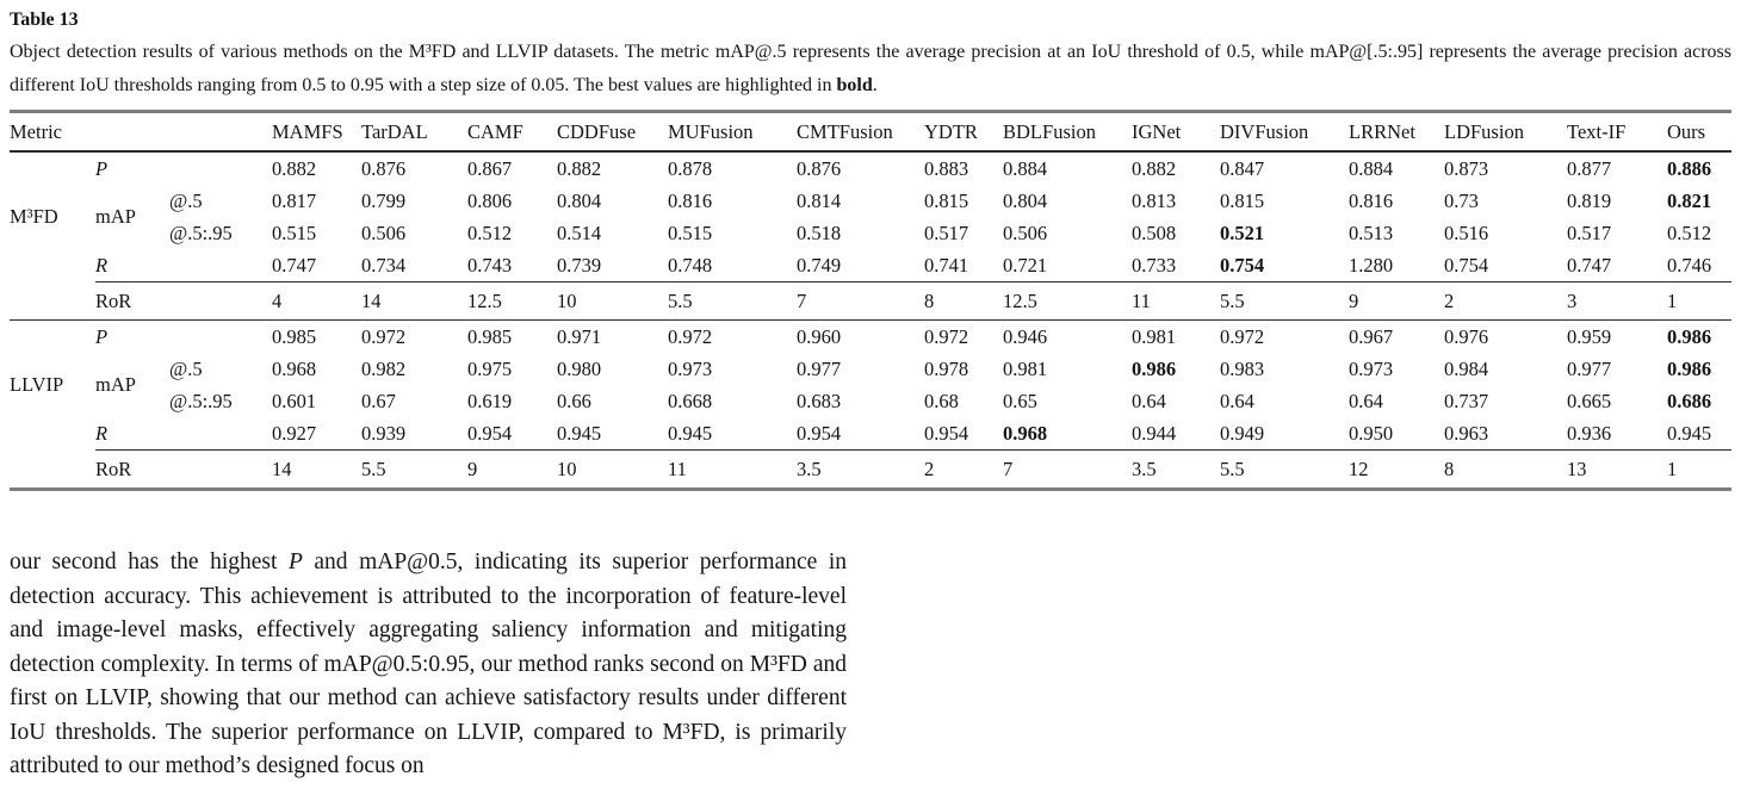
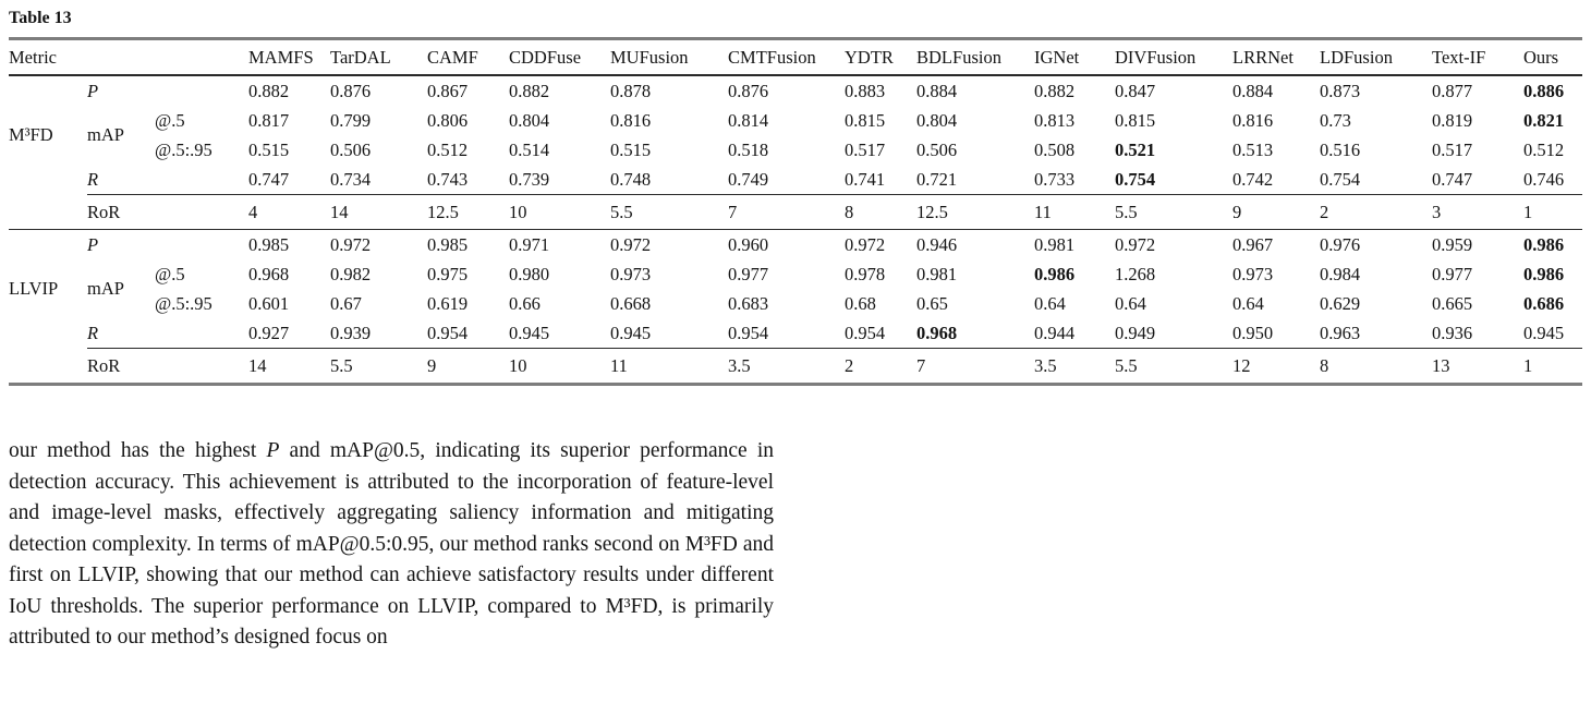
  Table 13
- Object detection results of various methods on the M³FD and LLVIP datasets. The metric mAP@.5 represents the average precision at an IoU threshold of 0.5, while mAP@[.5:.95] represents the average precision across different IoU thresholds ranging from 0.5 to 0.95 with a step size of 0.05. The best values are highlighted in bold.
  Metric	MAMFS	TarDAL	CAMF	CDDFuse	MUFusion	CMTFusion	YDTR	BDLFusion	IGNet	DIVFusion	LRRNet	LDFusion	Text-IF	Ours
  M³FD	P		0.882	0.876	0.867	0.882	0.878	0.876	0.883	0.884	0.882	0.847	0.884	0.873	0.877	0.886
  mAP	@.5	0.817	0.799	0.806	0.804	0.816	0.814	0.815	0.804	0.813	0.815	0.816	0.73	0.819	0.821
  @.5:.95	0.515	0.506	0.512	0.514	0.515	0.518	0.517	0.506	0.508	0.521	0.513	0.516	0.517	0.512
- R		0.747	0.734	0.743	0.739	0.748	0.749	0.741	0.721	0.733	0.754	1.280	0.754	0.747	0.746
+ R		0.747	0.734	0.743	0.739	0.748	0.749	0.741	0.721	0.733	0.754	0.742	0.754	0.747	0.746
  	RoR	4	14	12.5	10	5.5	7	8	12.5	11	5.5	9	2	3	1
  LLVIP	P		0.985	0.972	0.985	0.971	0.972	0.960	0.972	0.946	0.981	0.972	0.967	0.976	0.959	0.986
- mAP	@.5	0.968	0.982	0.975	0.980	0.973	0.977	0.978	0.981	0.986	0.983	0.973	0.984	0.977	0.986
+ mAP	@.5	0.968	0.982	0.975	0.980	0.973	0.977	0.978	0.981	0.986	1.268	0.973	0.984	0.977	0.986
- @.5:.95	0.601	0.67	0.619	0.66	0.668	0.683	0.68	0.65	0.64	0.64	0.64	0.737	0.665	0.686
+ @.5:.95	0.601	0.67	0.619	0.66	0.668	0.683	0.68	0.65	0.64	0.64	0.64	0.629	0.665	0.686
  R		0.927	0.939	0.954	0.945	0.945	0.954	0.954	0.968	0.944	0.949	0.950	0.963	0.936	0.945
  	RoR	14	5.5	9	10	11	3.5	2	7	3.5	5.5	12	8	13	1
- our second has the highest P and mAP@0.5, indicating its superior performance in detection accuracy. This achievement is attributed to the incorporation of feature-level and image-level masks, effectively aggregating saliency information and mitigating detection complexity. In terms of mAP@0.5:0.95, our method ranks second on M³FD and first on LLVIP, showing that our method can achieve satisfactory results under different IoU thresholds. The superior performance on LLVIP, compared to M³FD, is primarily attributed to our method’s designed focus on
+ our method has the highest P and mAP@0.5, indicating its superior performance in detection accuracy. This achievement is attributed to the incorporation of feature-level and image-level masks, effectively aggregating saliency information and mitigating detection complexity. In terms of mAP@0.5:0.95, our method ranks second on M³FD and first on LLVIP, showing that our method can achieve satisfactory results under different IoU thresholds. The superior performance on LLVIP, compared to M³FD, is primarily attributed to our method’s designed focus on
